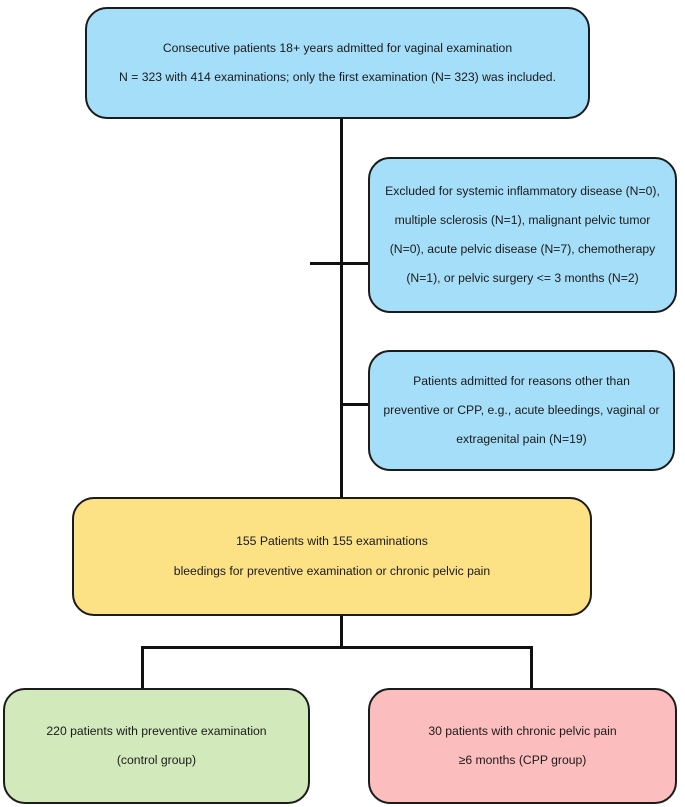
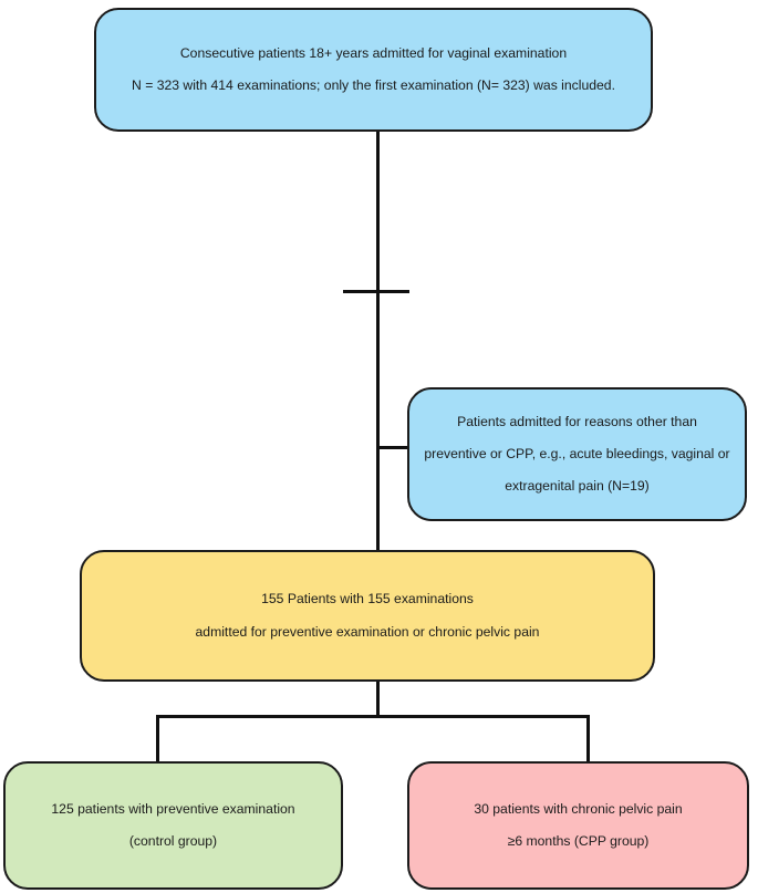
  Consecutive patients 18+ years admitted for vaginal examination
  N = 323 with 414 examinations; only the first examination (N= 323) was included.
- Excluded for systemic inflammatory disease (N=0),
- multiple sclerosis (N=1), malignant pelvic tumor
- (N=0), acute pelvic disease (N=7), chemotherapy
- (N=1), or pelvic surgery <= 3 months (N=2)
  Patients admitted for reasons other than
  preventive or CPP, e.g., acute bleedings, vaginal or
  extragenital pain (N=19)
  155 Patients with 155 examinations
- bleedings for preventive examination or chronic pelvic pain
+ admitted for preventive examination or chronic pelvic pain
- 220 patients with preventive examination
+ 125 patients with preventive examination
  (control group)
  30 patients with chronic pelvic pain
  ≥6 months (CPP group)
